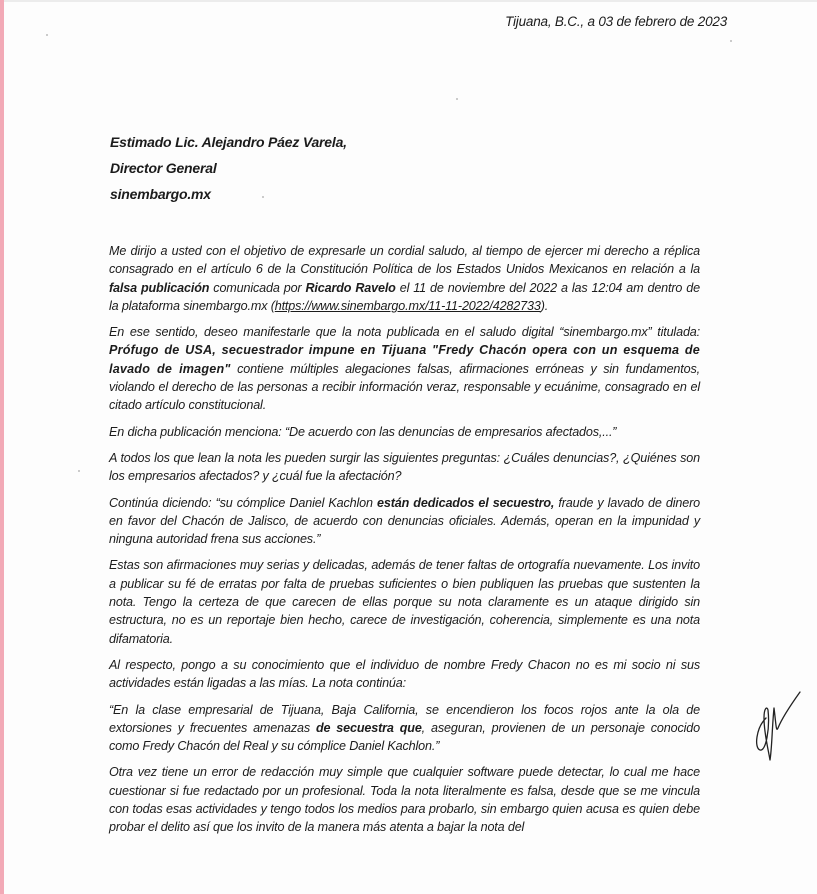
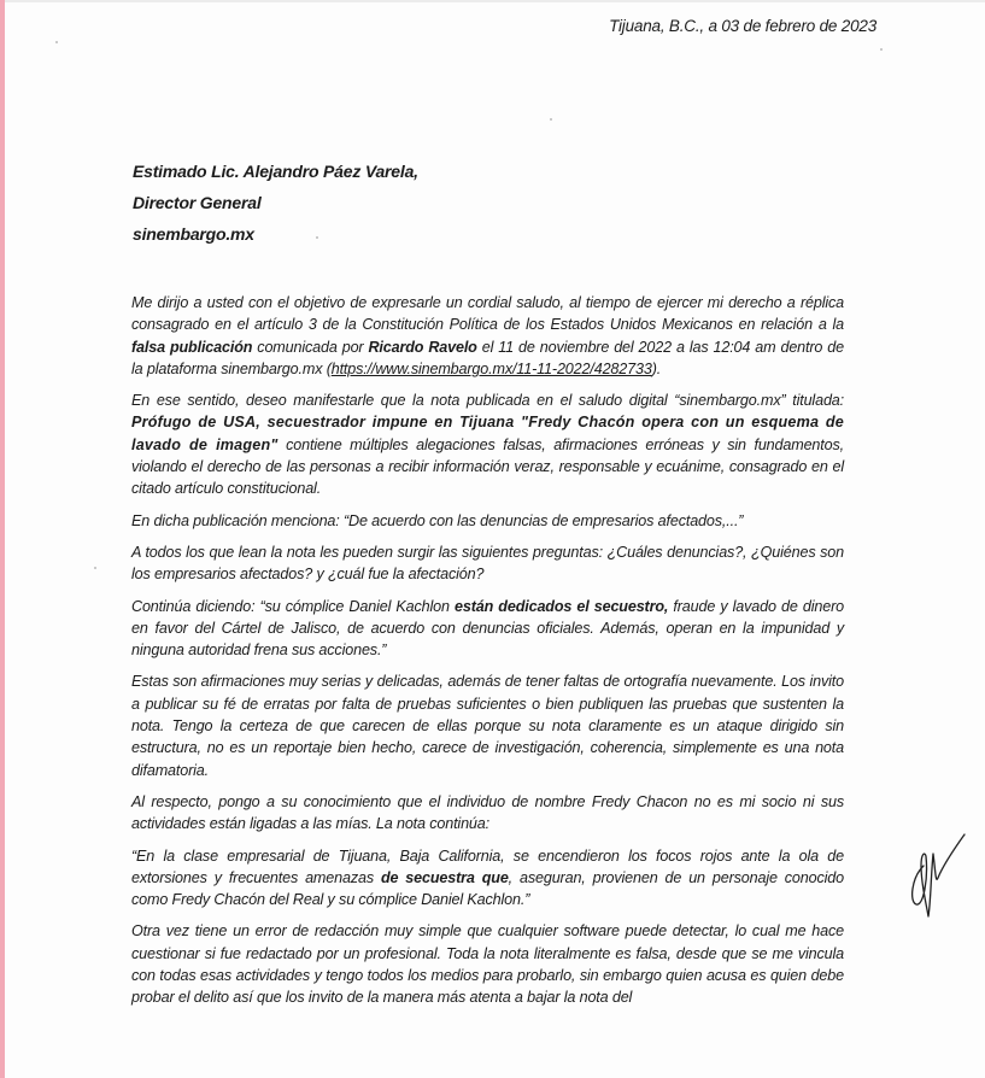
  Tijuana, B.C., a 03 de febrero de 2023
  Estimado Lic. Alejandro Páez Varela,
  Director General
  sinembargo.mx
- Me dirijo a usted con el objetivo de expresarle un cordial saludo, al tiempo de ejercer mi derecho a réplica consagrado en el artículo 6 de la Constitución Política de los Estados Unidos Mexicanos en relación a la falsa publicación comunicada por Ricardo Ravelo el 11 de noviembre del 2022 a las 12:04 am dentro de la plataforma sinembargo.mx (https://www.sinembargo.mx/11-11-2022/4282733).
+ Me dirijo a usted con el objetivo de expresarle un cordial saludo, al tiempo de ejercer mi derecho a réplica consagrado en el artículo 3 de la Constitución Política de los Estados Unidos Mexicanos en relación a la falsa publicación comunicada por Ricardo Ravelo el 11 de noviembre del 2022 a las 12:04 am dentro de la plataforma sinembargo.mx (https://www.sinembargo.mx/11-11-2022/4282733).
  En ese sentido, deseo manifestarle que la nota publicada en el saludo digital “sinembargo.mx” titulada: Prófugo de USA, secuestrador impune en Tijuana "Fredy Chacón opera con un esquema de lavado de imagen" contiene múltiples alegaciones falsas, afirmaciones erróneas y sin fundamentos, violando el derecho de las personas a recibir información veraz, responsable y ecuánime, consagrado en el citado artículo constitucional.
  En dicha publicación menciona: “De acuerdo con las denuncias de empresarios afectados,...”
  A todos los que lean la nota les pueden surgir las siguientes preguntas: ¿Cuáles denuncias?, ¿Quiénes son los empresarios afectados? y ¿cuál fue la afectación?
- Continúa diciendo: “su cómplice Daniel Kachlon están dedicados el secuestro, fraude y lavado de dinero en favor del Chacón de Jalisco, de acuerdo con denuncias oficiales. Además, operan en la impunidad y ninguna autoridad frena sus acciones.”
+ Continúa diciendo: “su cómplice Daniel Kachlon están dedicados el secuestro, fraude y lavado de dinero en favor del Cártel de Jalisco, de acuerdo con denuncias oficiales. Además, operan en la impunidad y ninguna autoridad frena sus acciones.”
  Estas son afirmaciones muy serias y delicadas, además de tener faltas de ortografía nuevamente. Los invito a publicar su fé de erratas por falta de pruebas suficientes o bien publiquen las pruebas que sustenten la nota. Tengo la certeza de que carecen de ellas porque su nota claramente es un ataque dirigido sin estructura, no es un reportaje bien hecho, carece de investigación, coherencia, simplemente es una nota difamatoria.
  Al respecto, pongo a su conocimiento que el individuo de nombre Fredy Chacon no es mi socio ni sus actividades están ligadas a las mías. La nota continúa:
  “En la clase empresarial de Tijuana, Baja California, se encendieron los focos rojos ante la ola de extorsiones y frecuentes amenazas de secuestra que, aseguran, provienen de un personaje conocido como Fredy Chacón del Real y su cómplice Daniel Kachlon.”
  Otra vez tiene un error de redacción muy simple que cualquier software puede detectar, lo cual me hace cuestionar si fue redactado por un profesional. Toda la nota literalmente es falsa, desde que se me vincula con todas esas actividades y tengo todos los medios para probarlo, sin embargo quien acusa es quien debe probar el delito así que los invito de la manera más atenta a bajar la nota del
